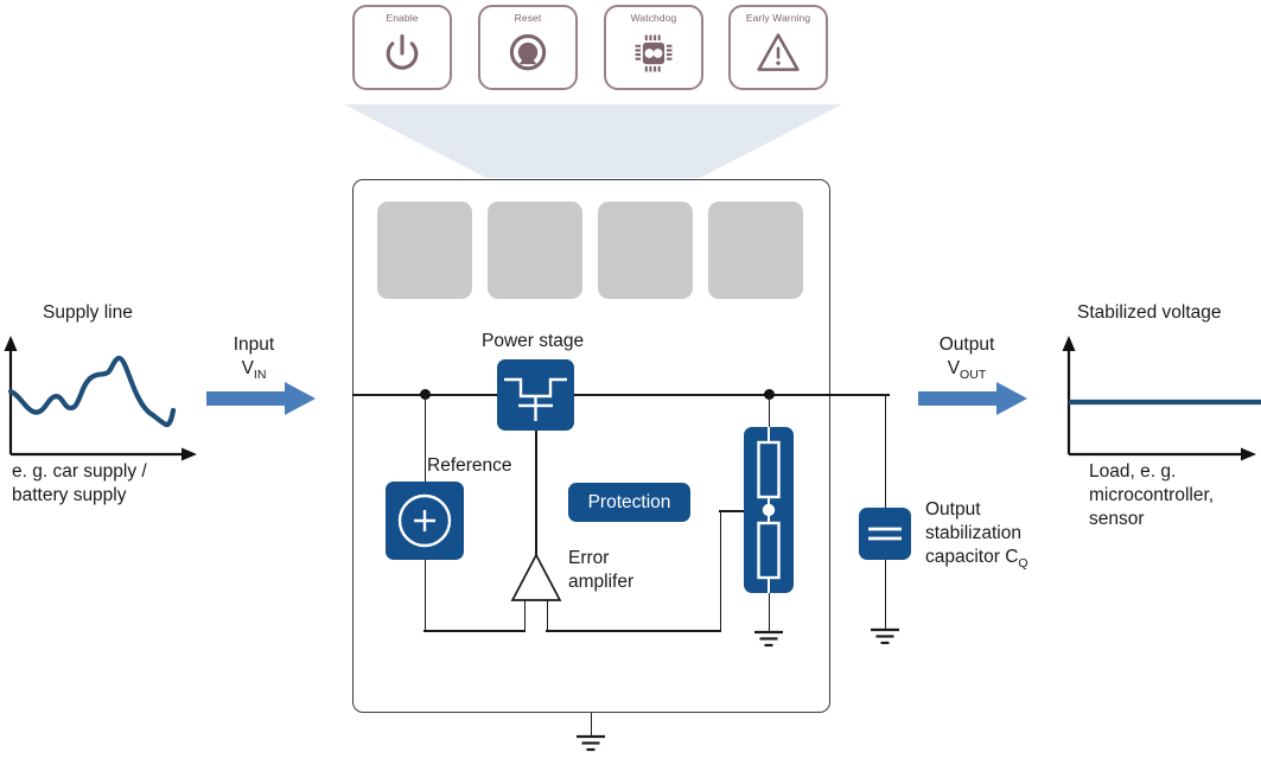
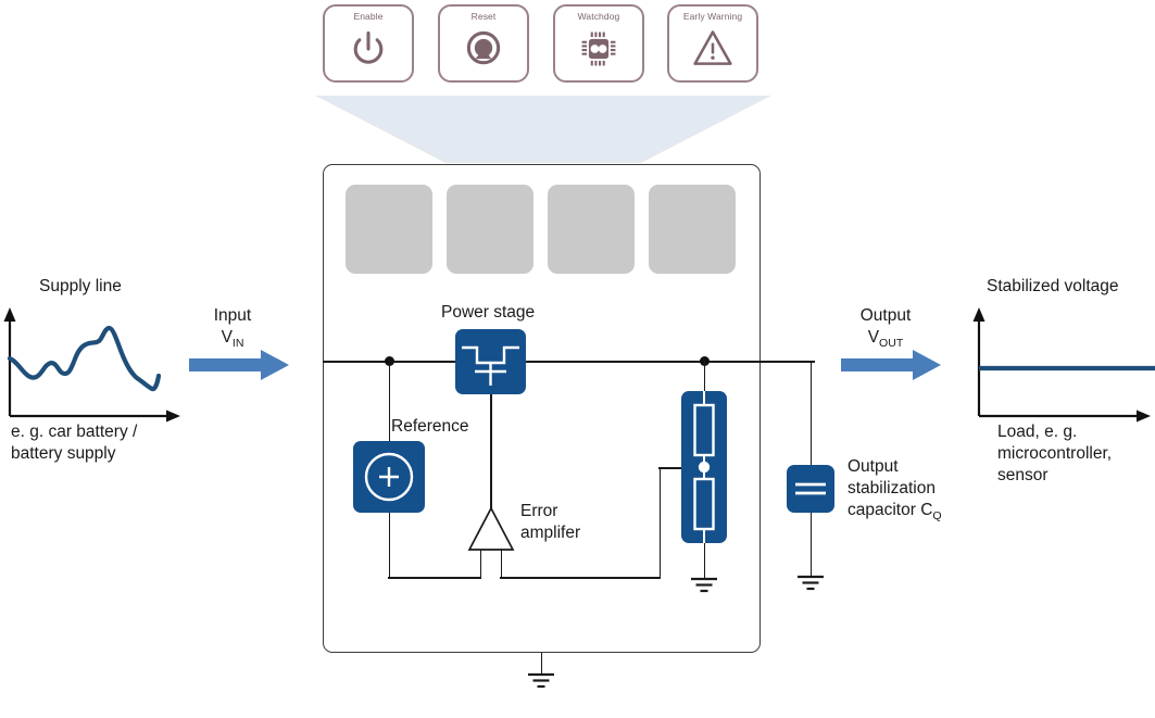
  Enable
  Reset
  Watchdog
  Early Warning
  Power stage
  Reference
  Error
  amplifer
- Protection
  Output
  stabilization
  capacitor CQ
  Supply line
- e. g. car supply /
+ e. g. car battery /
  battery supply
  Input
  VIN
  Output
  VOUT
  Stabilized voltage
  Load, e. g.
  microcontroller,
  sensor
